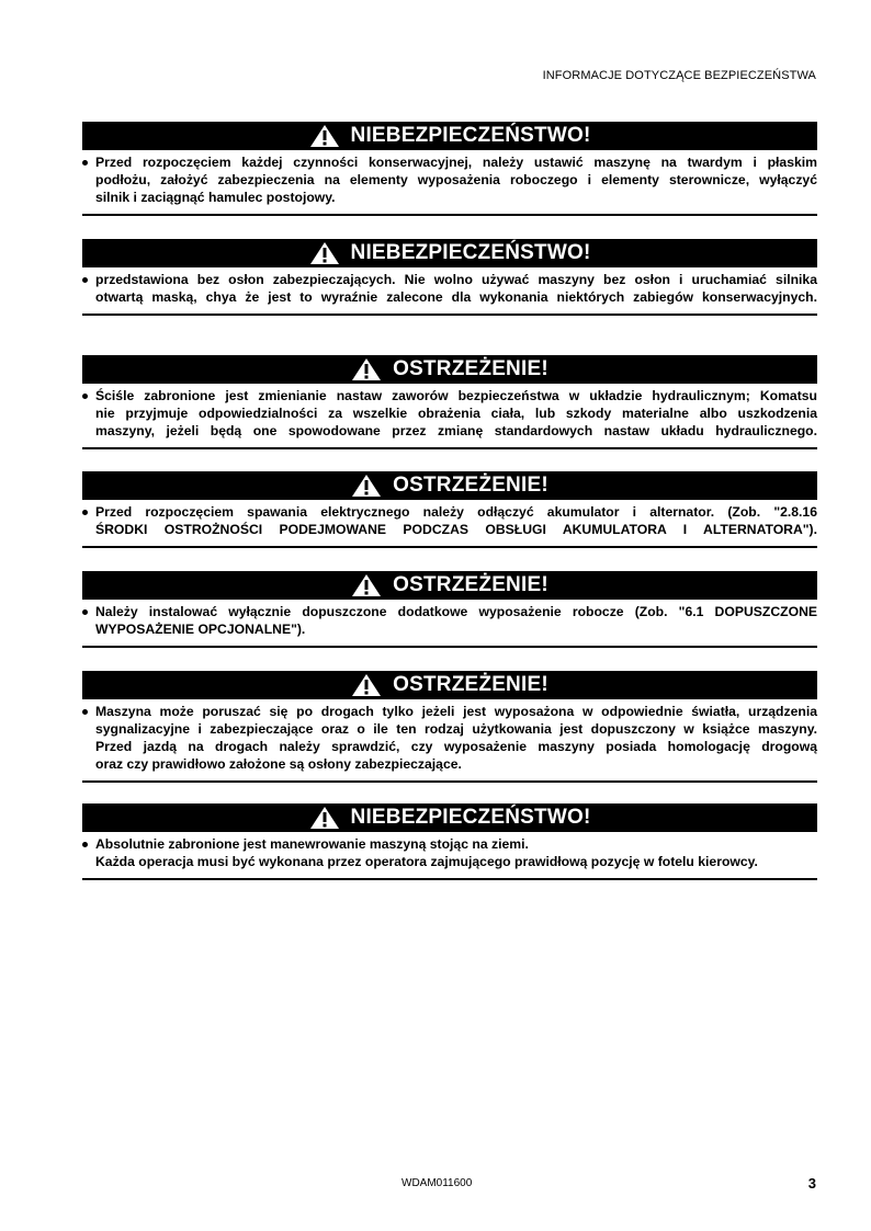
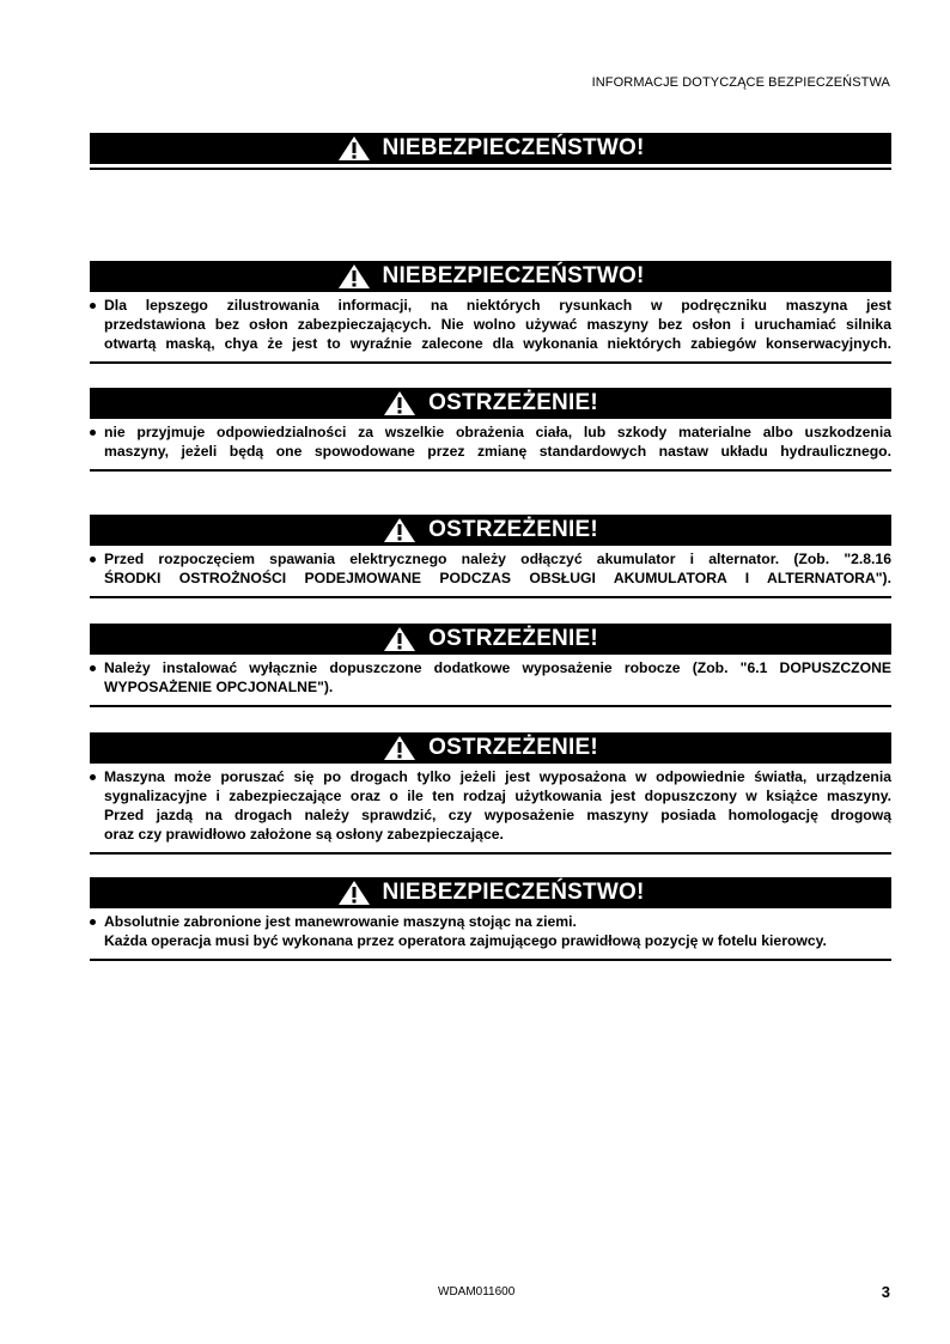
  INFORMACJE DOTYCZĄCE BEZPIECZEŃSTWA
  NIEBEZPIECZEŃSTWO!
- Przed rozpoczęciem każdej czynności konserwacyjnej, należy ustawić maszynę na twardym i płaskim
- podłożu, założyć zabezpieczenia na elementy wyposażenia roboczego i elementy sterownicze, wyłączyć
- silnik i zaciągnąć hamulec postojowy.
  NIEBEZPIECZEŃSTWO!
+ Dla lepszego zilustrowania informacji, na niektórych rysunkach w podręczniku maszyna jest
  przedstawiona bez osłon zabezpieczających. Nie wolno używać maszyny bez osłon i uruchamiać silnika
  otwartą maską, chya że jest to wyraźnie zalecone dla wykonania niektórych zabiegów konserwacyjnych.
  OSTRZEŻENIE!
- Ściśle zabronione jest zmienianie nastaw zaworów bezpieczeństwa w układzie hydraulicznym; Komatsu
  nie przyjmuje odpowiedzialności za wszelkie obrażenia ciała, lub szkody materialne albo uszkodzenia
  maszyny, jeżeli będą one spowodowane przez zmianę standardowych nastaw układu hydraulicznego.
  OSTRZEŻENIE!
  Przed rozpoczęciem spawania elektrycznego należy odłączyć akumulator i alternator. (Zob. "2.8.16
  ŚRODKI OSTROŻNOŚCI PODEJMOWANE PODCZAS OBSŁUGI AKUMULATORA I ALTERNATORA").
  OSTRZEŻENIE!
  Należy instalować wyłącznie dopuszczone dodatkowe wyposażenie robocze (Zob. "6.1 DOPUSZCZONE
  WYPOSAŻENIE OPCJONALNE").
  OSTRZEŻENIE!
  Maszyna może poruszać się po drogach tylko jeżeli jest wyposażona w odpowiednie światła, urządzenia
  sygnalizacyjne i zabezpieczające oraz o ile ten rodzaj użytkowania jest dopuszczony w książce maszyny.
  Przed jazdą na drogach należy sprawdzić, czy wyposażenie maszyny posiada homologację drogową
  oraz czy prawidłowo założone są osłony zabezpieczające.
  NIEBEZPIECZEŃSTWO!
  Absolutnie zabronione jest manewrowanie maszyną stojąc na ziemi.
  Każda operacja musi być wykonana przez operatora zajmującego prawidłową pozycję w fotelu kierowcy.
  WDAM011600
  3
